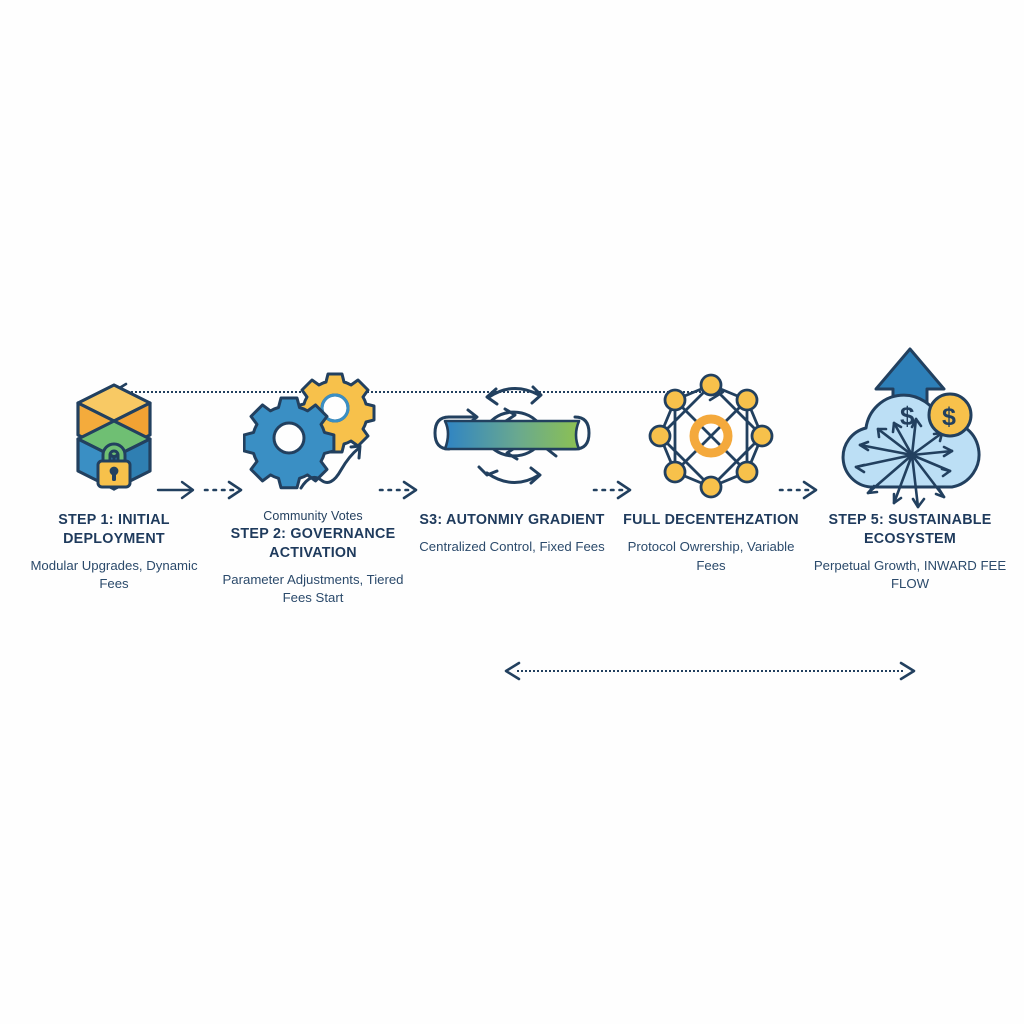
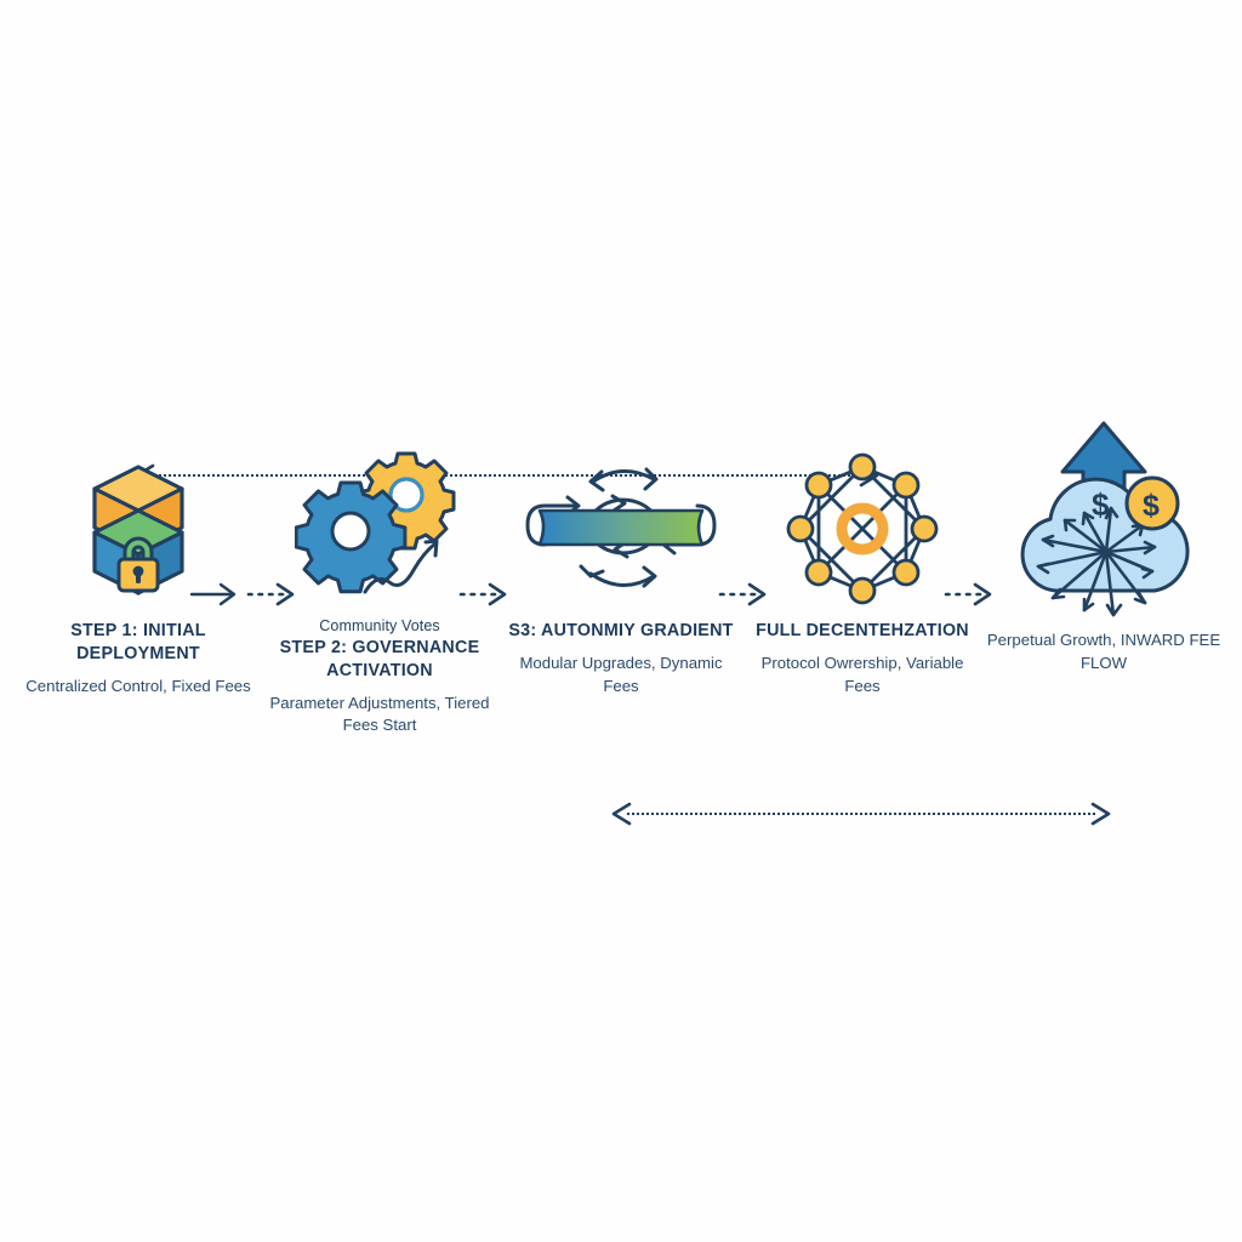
  STEP 1: INITIAL DEPLOYMENT
- Modular Upgrades, Dynamic Fees
+ Centralized Control, Fixed Fees
  Community Votes
  STEP 2: GOVERNANCE ACTIVATION
  Parameter Adjustments, Tiered Fees Start
  S3: AUTONMIY GRADIENT
- Centralized Control, Fixed Fees
+ Modular Upgrades, Dynamic Fees
  FULL DECENTEHZATION
  Protocol Owrership, Variable Fees
  $
  $
- STEP 5: SUSTAINABLE ECOSYSTEM
  Perpetual Growth, INWARD FEE FLOW
